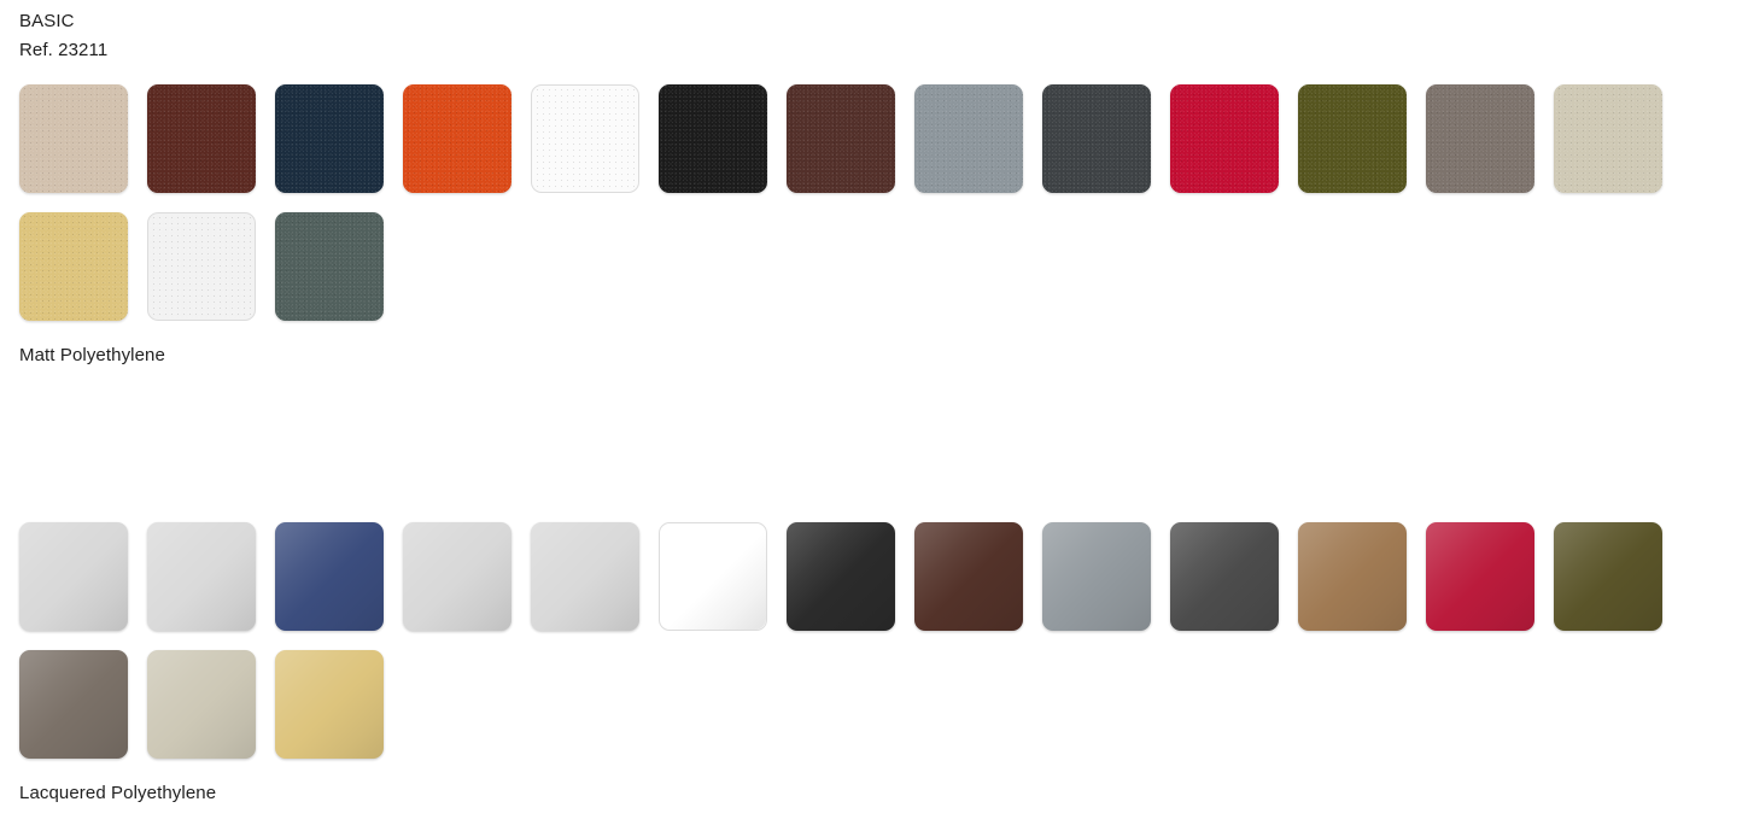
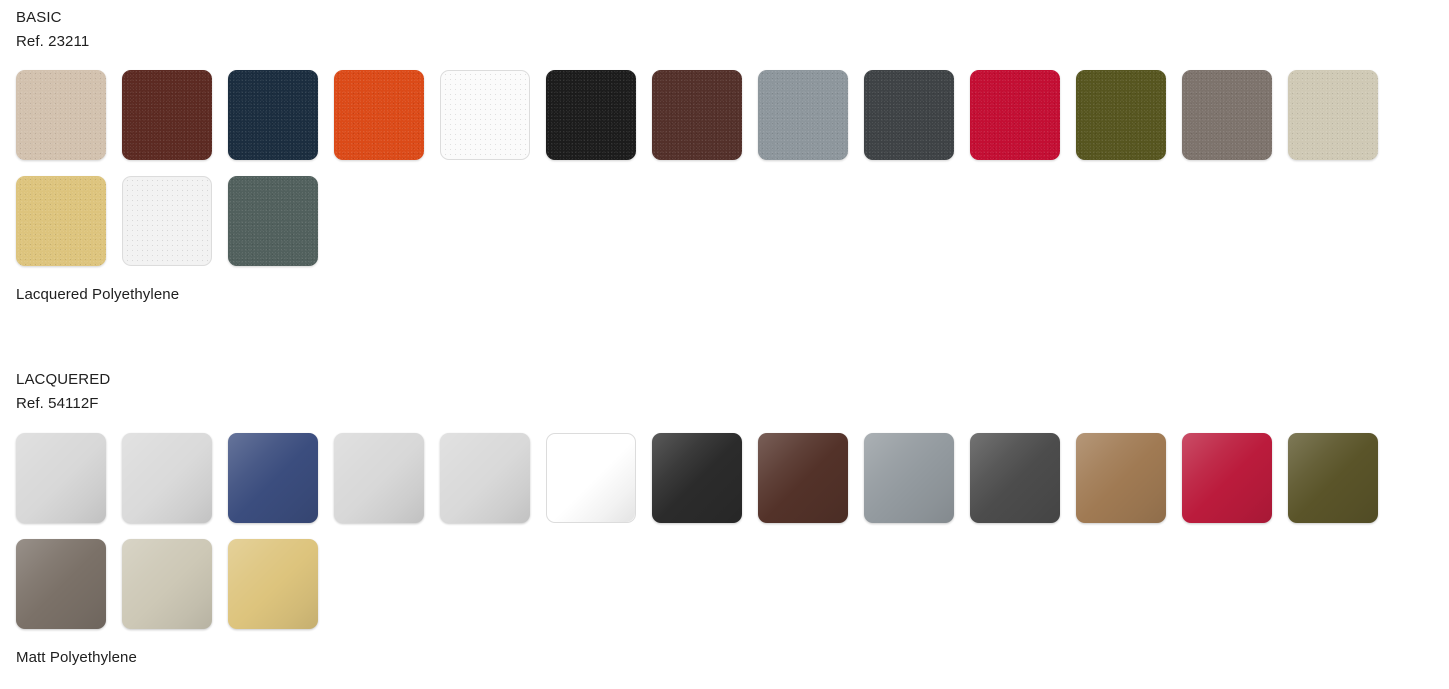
  BASIC
  Ref. 23211
- Matt Polyethylene
+ Lacquered Polyethylene
+ LACQUERED
+ Ref. 54112F
- Lacquered Polyethylene
+ Matt Polyethylene
